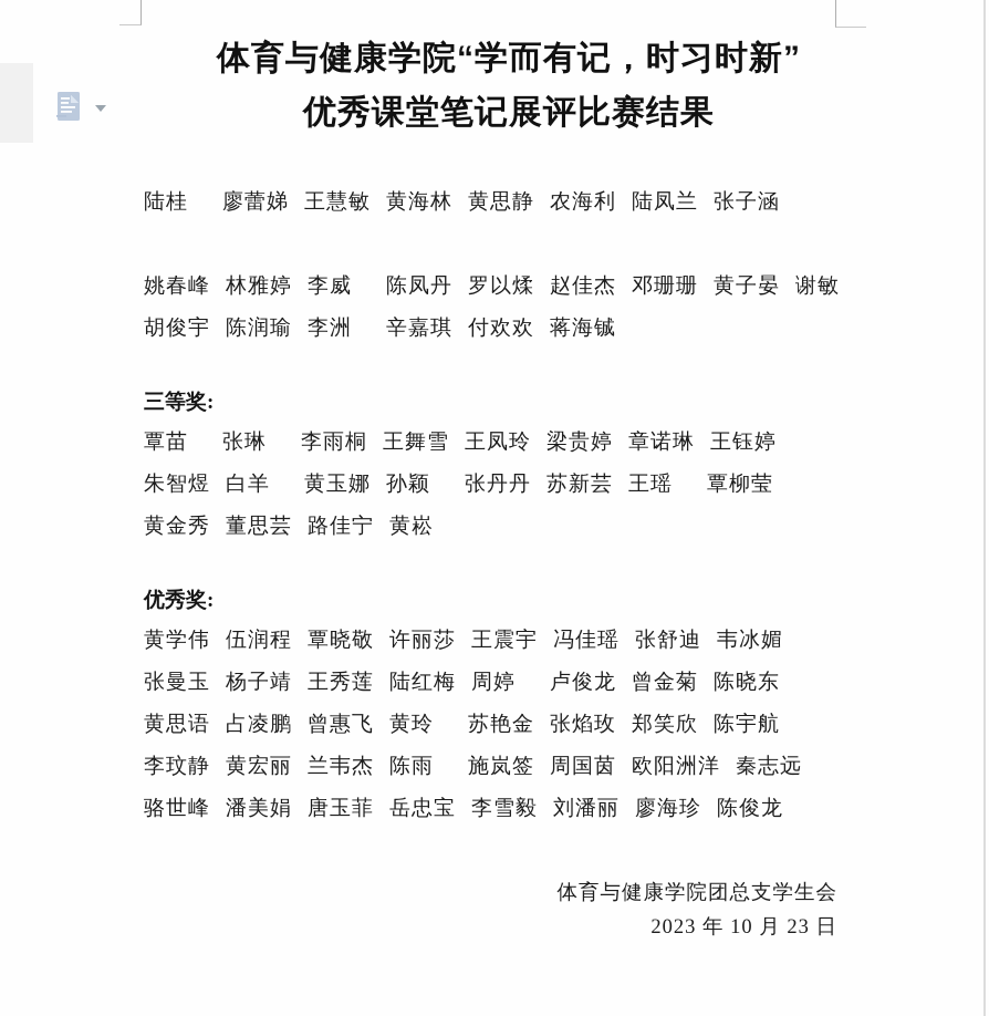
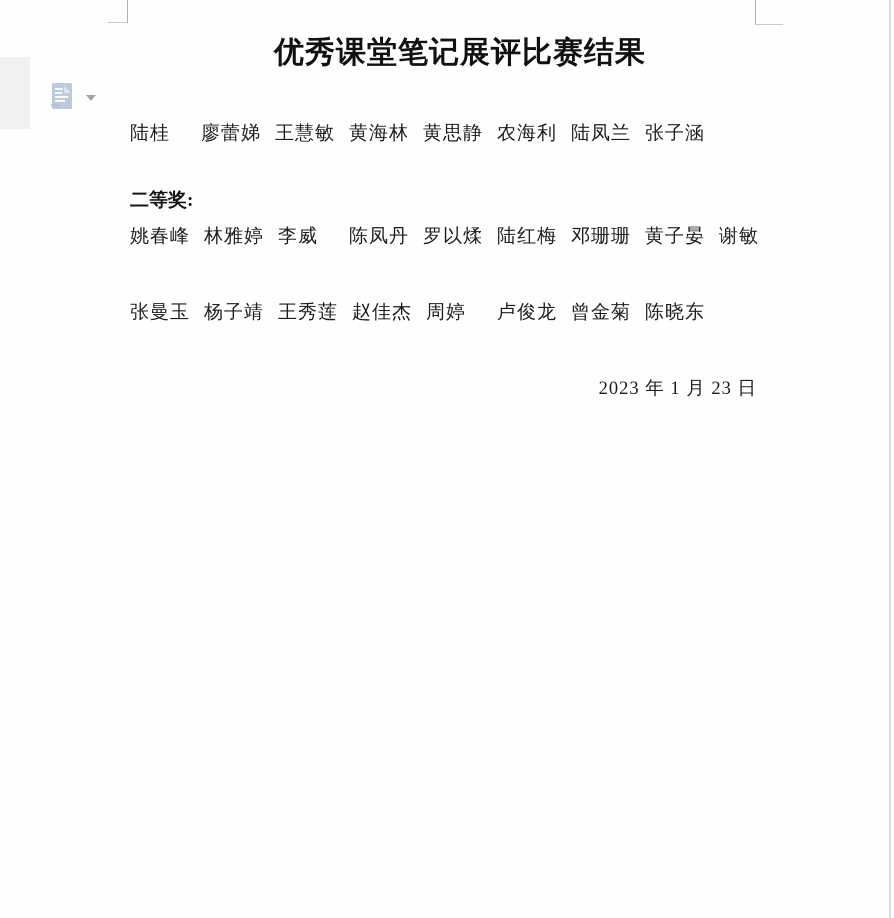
- 体育与健康学院“学而有记，时习时新”
  优秀课堂笔记展评比赛结果
  陆桂 廖蕾娣 王慧敏 黄海林 黄思静 农海利 陆凤兰 张子涵
+ 二等奖:
- 姚春峰 林雅婷 李威 陈凤丹 罗以煣 赵佳杰 邓珊珊 黄子晏 谢敏
+ 姚春峰 林雅婷 李威 陈凤丹 罗以煣 陆红梅 邓珊珊 黄子晏 谢敏
- 胡俊宇 陈润瑜 李洲 辛嘉琪 付欢欢 蒋海铖
- 三等奖:
- 覃苗 张琳 李雨桐 王舞雪 王凤玲 梁贵婷 章诺琳 王钰婷
- 朱智煜 白羊 黄玉娜 孙颖 张丹丹 苏新芸 王瑶 覃柳莹
- 黄金秀 董思芸 路佳宁 黄崧
- 优秀奖:
- 黄学伟 伍润程 覃晓敬 许丽莎 王震宇 冯佳瑶 张舒迪 韦冰媚
- 张曼玉 杨子靖 王秀莲 陆红梅 周婷 卢俊龙 曾金菊 陈晓东
+ 张曼玉 杨子靖 王秀莲 赵佳杰 周婷 卢俊龙 曾金菊 陈晓东
- 黄思语 占凌鹏 曾惠飞 黄玲 苏艳金 张焰玫 郑笑欣 陈宇航
- 李玟静 黄宏丽 兰韦杰 陈雨 施岚签 周国茵 欧阳洲洋 秦志远
- 骆世峰 潘美娟 唐玉菲 岳忠宝 李雪毅 刘潘丽 廖海珍 陈俊龙
- 体育与健康学院团总支学生会
- 2023 年 10 月 23 日
+ 2023 年 1 月 23 日
